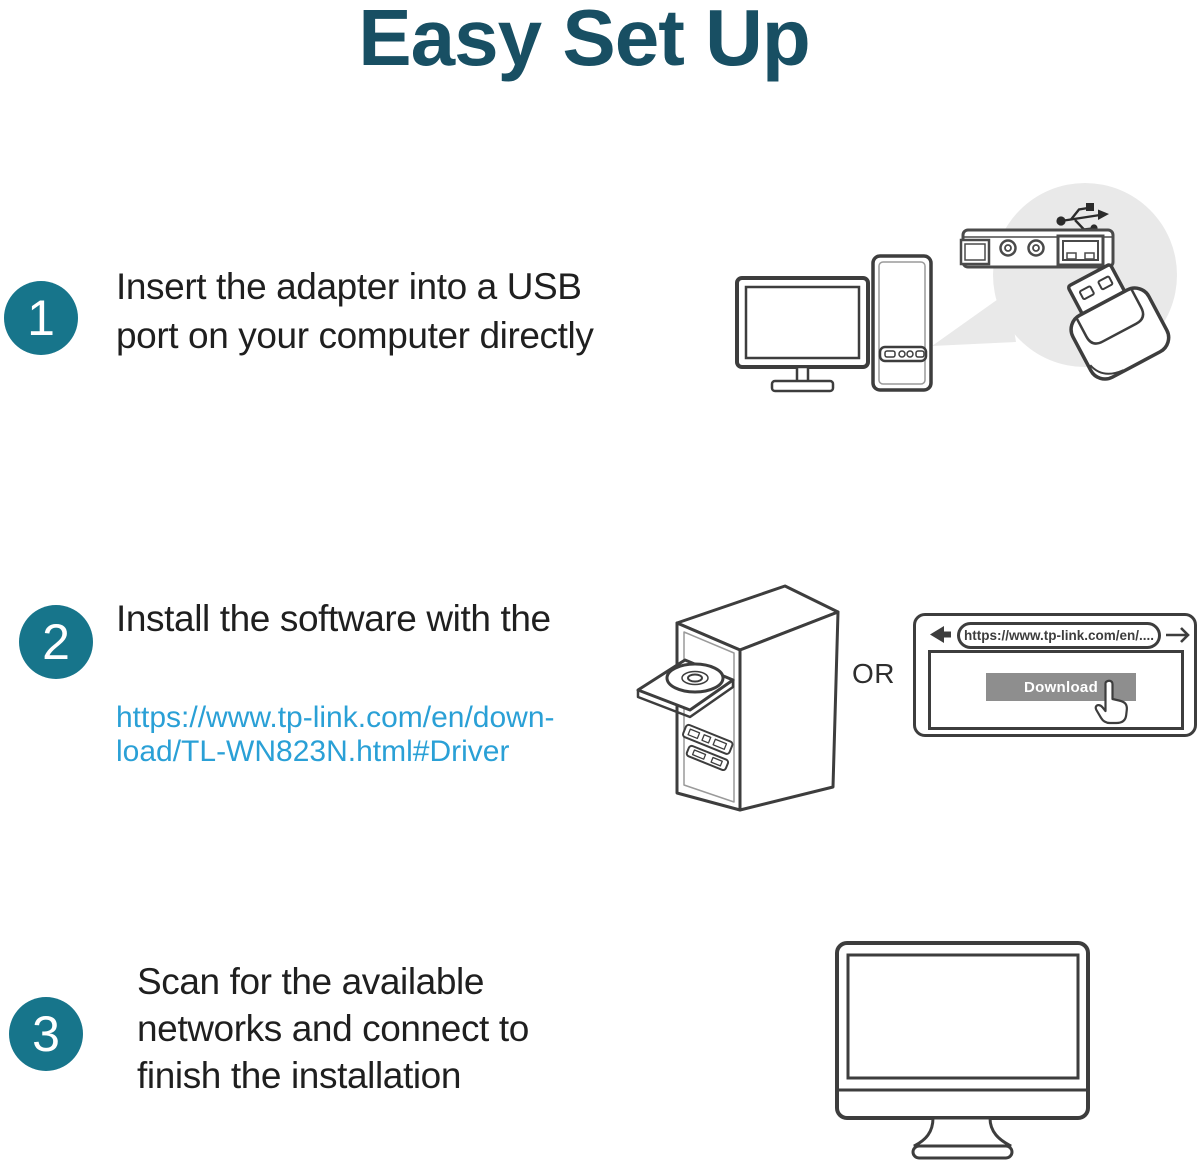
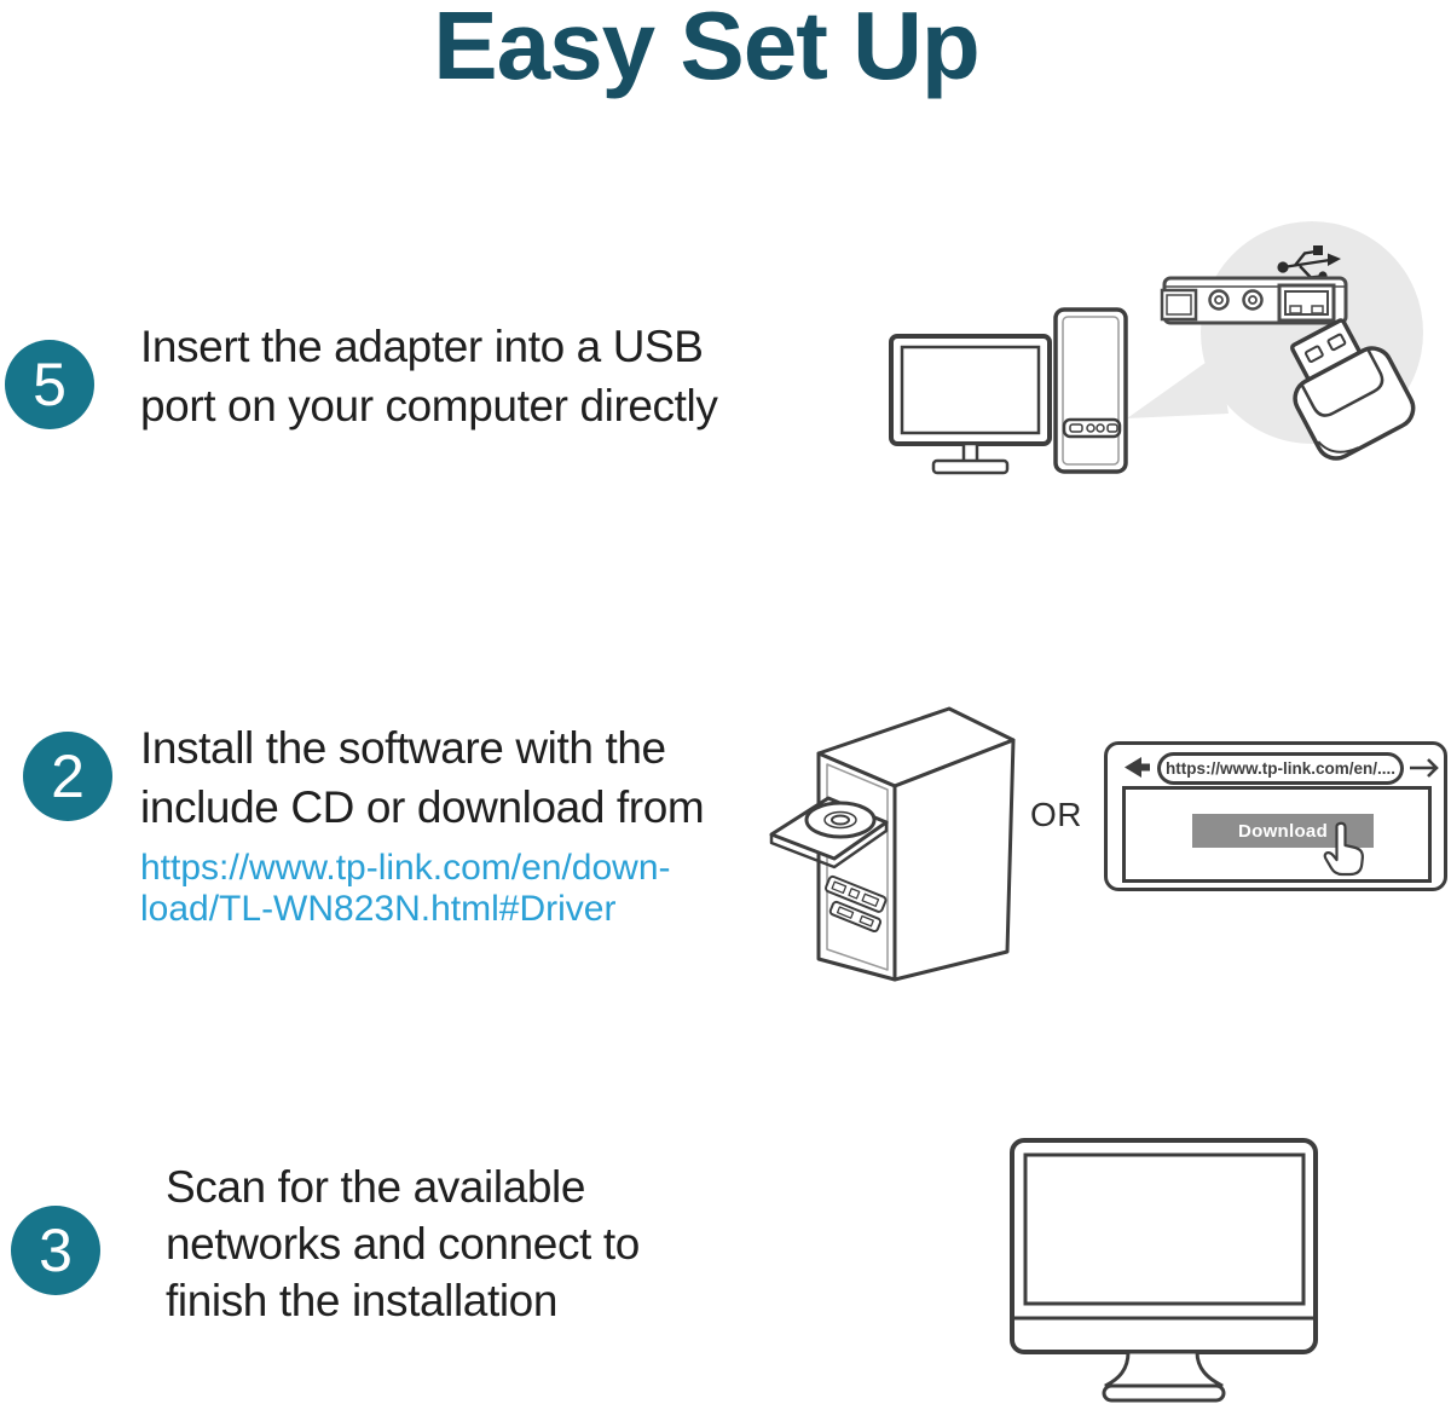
  Easy Set Up
- 1
+ 5
  Insert the adapter into a USB
  port on your computer directly
  2
  Install the software with the
+ include CD or download from
  https://www.tp-link.com/en/down-
  load/TL-WN823N.html#Driver
  OR
  https://www.tp-link.com/en/....
  Download
  3
  Scan for the available
  networks and connect to
  finish the installation
